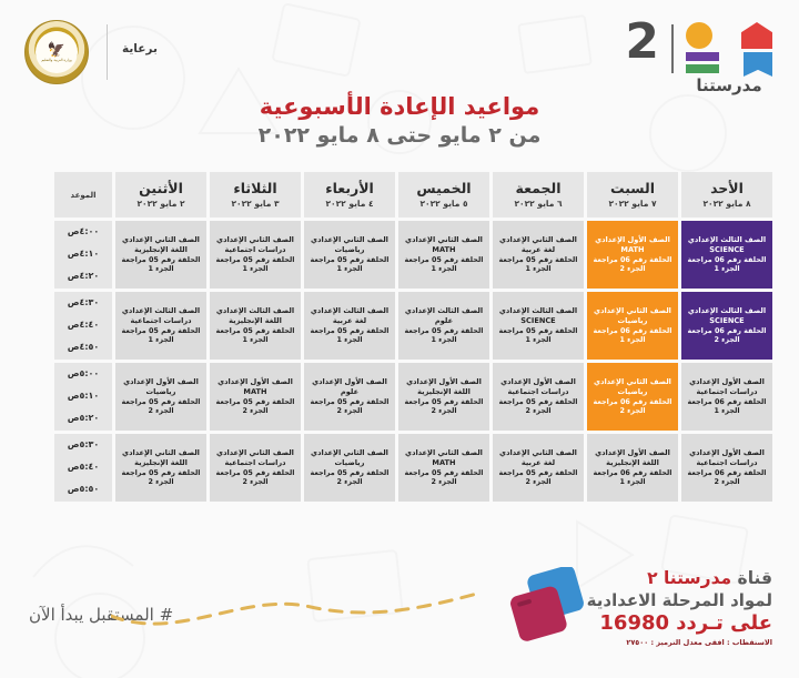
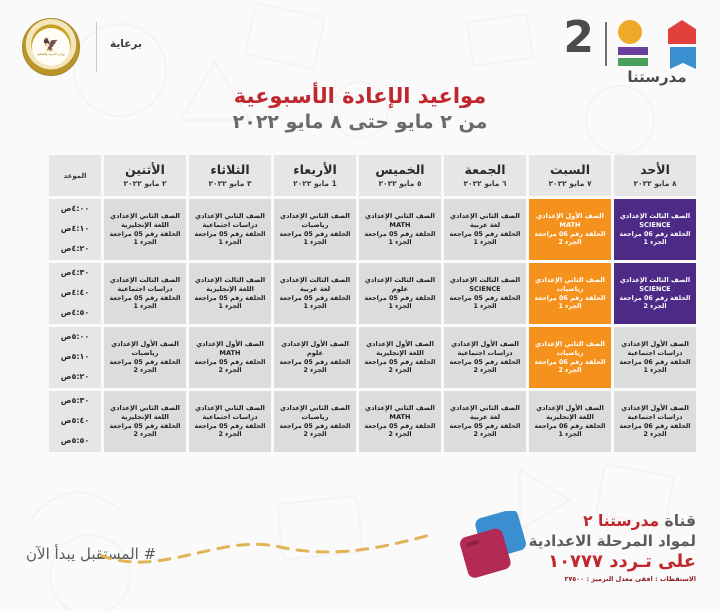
  🦅
  برعاية
  2
  مدرستنا
  مواعيد الإعادة الأسبوعية
  من ٢ مايو حتى ٨ مايو ٢٠٢٢
- الأحد٨ مايو ٢٠٢٢	السبت٧ مايو ٢٠٢٢	الجمعة٦ مايو ٢٠٢٢	الخميس٥ مايو ٢٠٢٢	الأربعاء٤ مايو ٢٠٢٢	الثلاثاء٣ مايو ٢٠٢٢	الأثنين٢ مايو ٢٠٢٢	الموعد
+ الأحد٨ مايو ٢٠٢٢	السبت٧ مايو ٢٠٢٢	الجمعة٦ مايو ٢٠٢٢	الخميس٥ مايو ٢٠٢٢	الأربعاء1 مايو ٢٠٢٢	الثلاثاء٣ مايو ٢٠٢٢	الأثنين٢ مايو ٢٠٢٢	الموعد
  الصف الثالث الإعداديSCIENCEالحلقة رقم 06 مراجعةالجزء 1	الصف الأول الإعداديMATHالحلقة رقم 06 مراجعةالجزء 2	الصف الثاني الإعداديلغة عربيةالحلقة رقم 05 مراجعةالجزء 1	الصف الثاني الإعداديMATHالحلقة رقم 05 مراجعةالجزء 1	الصف الثاني الإعداديرياضياتالحلقة رقم 05 مراجعةالجزء 1	الصف الثاني الإعداديدراسات اجتماعيةالحلقة رقم 05 مراجعةالجزء 1	الصف الثاني الإعدادياللغة الإنجليزيةالحلقة رقم 05 مراجعةالجزء 1	٤:٠٠ص٤:١٠ص٤:٢٠ص
  الصف الثالث الإعداديSCIENCEالحلقة رقم 06 مراجعةالجزء 2	الصف الثاني الإعداديرياضياتالحلقة رقم 06 مراجعةالجزء 1	الصف الثالث الإعداديSCIENCEالحلقة رقم 05 مراجعةالجزء 1	الصف الثالث الإعداديعلومالحلقة رقم 05 مراجعةالجزء 1	الصف الثالث الإعداديلغة عربيةالحلقة رقم 05 مراجعةالجزء 1	الصف الثالث الإعدادياللغة الإنجليزيةالحلقة رقم 05 مراجعةالجزء 1	الصف الثالث الإعداديدراسات اجتماعيةالحلقة رقم 05 مراجعةالجزء 1	٤:٣٠ص٤:٤٠ص٤:٥٠ص
  الصف الأول الإعداديدراسات اجتماعيةالحلقة رقم 06 مراجعةالجزء 1	الصف الثاني الإعداديرياضياتالحلقة رقم 06 مراجعةالجزء 2	الصف الأول الإعداديدراسات اجتماعيةالحلقة رقم 05 مراجعةالجزء 2	الصف الأول الإعدادياللغة الإنجليزيةالحلقة رقم 05 مراجعةالجزء 2	الصف الأول الإعداديعلومالحلقة رقم 05 مراجعةالجزء 2	الصف الأول الإعداديMATHالحلقة رقم 05 مراجعةالجزء 2	الصف الأول الإعداديرياضياتالحلقة رقم 05 مراجعةالجزء 2	٥:٠٠ص٥:١٠ص٥:٢٠ص
  الصف الأول الإعداديدراسات اجتماعيةالحلقة رقم 06 مراجعةالجزء 2	الصف الأول الإعدادياللغة الإنجليزيةالحلقة رقم 06 مراجعةالجزء 1	الصف الثاني الإعداديلغة عربيةالحلقة رقم 05 مراجعةالجزء 2	الصف الثاني الإعداديMATHالحلقة رقم 05 مراجعةالجزء 2	الصف الثاني الإعداديرياضياتالحلقة رقم 05 مراجعةالجزء 2	الصف الثاني الإعداديدراسات اجتماعيةالحلقة رقم 05 مراجعةالجزء 2	الصف الثاني الإعدادياللغة الإنجليزيةالحلقة رقم 05 مراجعةالجزء 2	٥:٣٠ص٥:٤٠ص٥:٥٠ص
  # المستبل يبدأ الآن
  قناة مدرستنا ٢
  لمواد المرحلة الاعدادية
- على تـردد 16980
+ على تـردد ١٠٧٧٧
  الاستقطاب : افقى معدل الترميز : ٢٧٥٠٠
